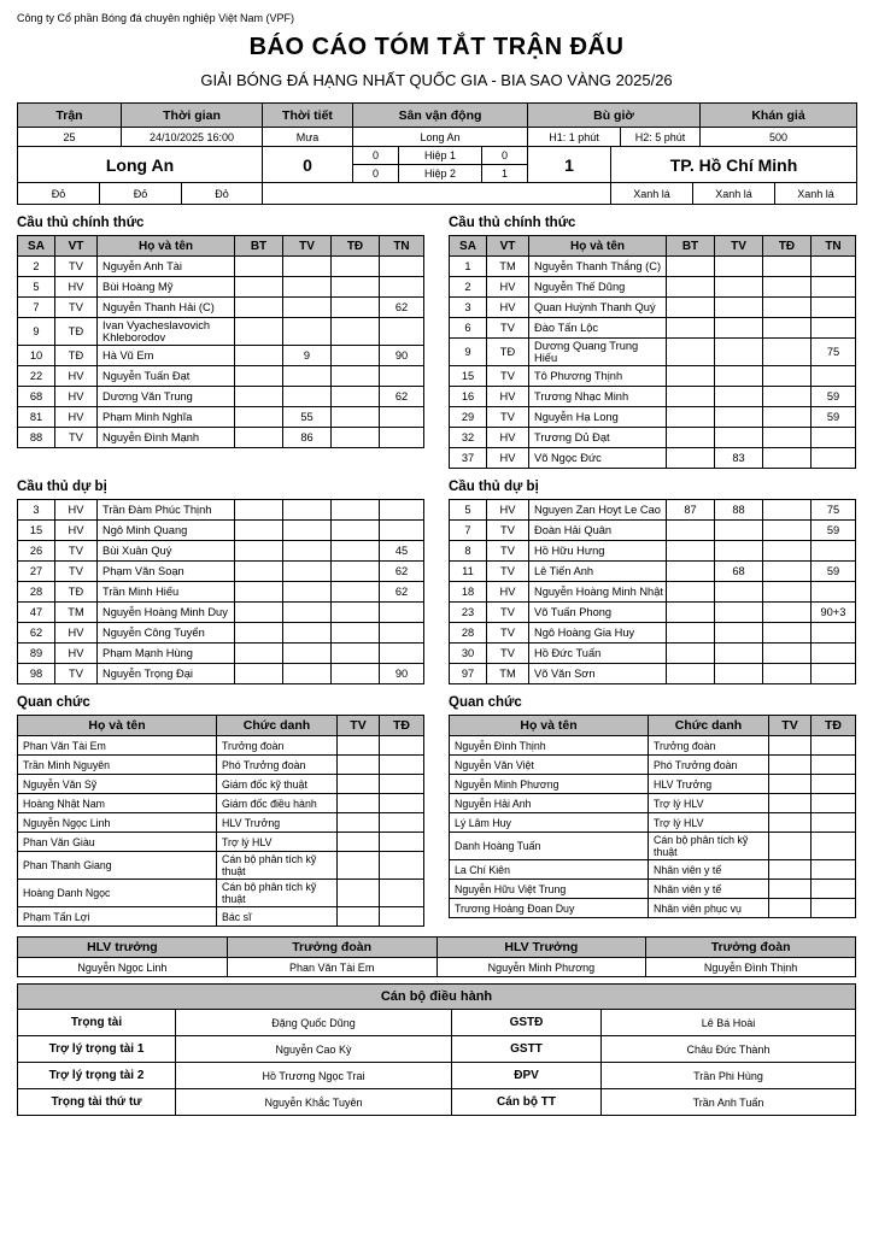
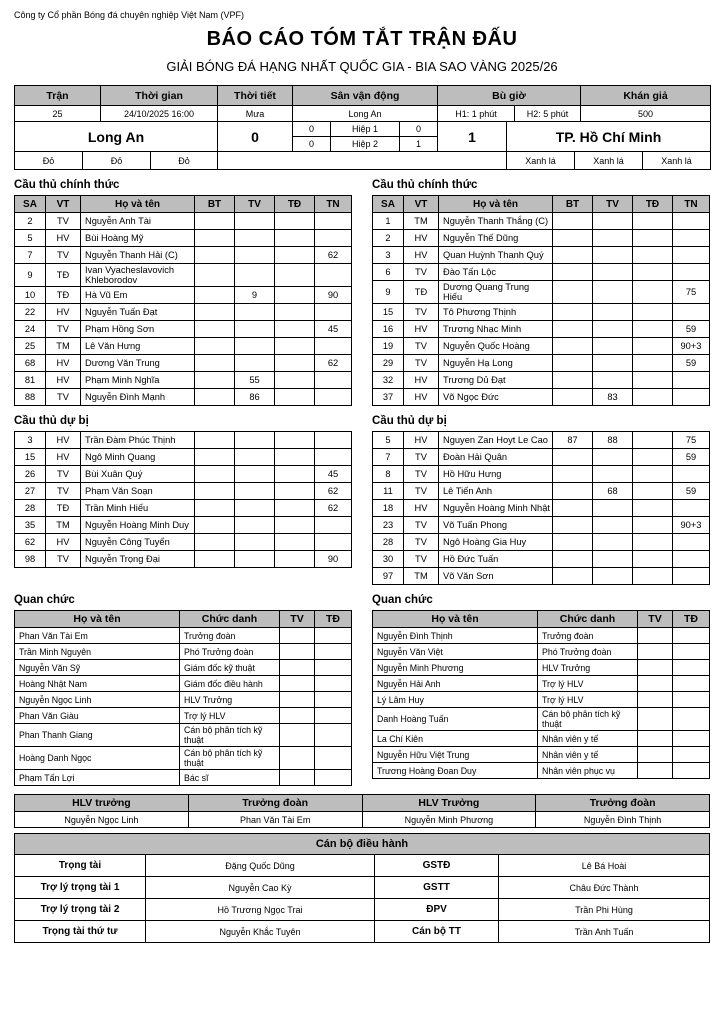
  Công ty Cổ phần Bóng đá chuyên nghiệp Việt Nam (VPF)
  BÁO CÁO TÓM TẮT TRẬN ĐẤU
  GIẢI BÓNG ĐÁ HẠNG NHẤT QUỐC GIA - BIA SAO VÀNG 2025/26
  Trận	Thời gian	Thời tiết	Sân vận động	Bù giờ	Khán giả
  25	24/10/2025 16:00	Mưa	Long An	H1: 1 phút	H2: 5 phút	500
  Long An	0
  0	Hiệp 1	0
  0	Hiệp 2	1
  			1	TP. Hồ Chí Minh
  Đỏ	Đỏ	Đỏ		Xanh lá	Xanh lá	Xanh lá
  Cầu thủ chính thức
  SA	VT	Họ và tên	BT	TV	TĐ	TN
  2	TV	Nguyễn Anh Tài
  5	HV	Bùi Hoàng Mỹ
  7	TV	Nguyễn Thanh Hải (C)				62
  9	TĐ	Ivan Vyacheslavovich Khleborodov
  10	TĐ	Hà Vũ Em		9		90
  22	HV	Nguyễn Tuấn Đạt
+ 24	TV	Phạm Hồng Sơn				45
+ 25	TM	Lê Văn Hưng
  68	HV	Dương Văn Trung				62
  81	HV	Phạm Minh Nghĩa		55
  88	TV	Nguyễn Đình Mạnh		86
  Cầu thủ chính thức
  SA	VT	Họ và tên	BT	TV	TĐ	TN
  1	TM	Nguyễn Thanh Thắng (C)
  2	HV	Nguyễn Thế Dũng
  3	HV	Quan Huỳnh Thanh Quý
  6	TV	Đào Tấn Lộc
  9	TĐ	Dương Quang Trung Hiếu				75
  15	TV	Tô Phương Thịnh
  16	HV	Trương Nhạc Minh				59
+ 19	TV	Nguyễn Quốc Hoàng				90+3
  29	TV	Nguyễn Hạ Long				59
  32	HV	Trương Dủ Đạt
  37	HV	Võ Ngọc Đức		83
  Cầu thủ dự bị
  3	HV	Trần Đàm Phúc Thịnh
  15	HV	Ngô Minh Quang
  26	TV	Bùi Xuân Quý				45
  27	TV	Phạm Văn Soạn				62
  28	TĐ	Trần Minh Hiếu				62
- 47	TM	Nguyễn Hoàng Minh Duy
+ 35	TM	Nguyễn Hoàng Minh Duy
  62	HV	Nguyễn Công Tuyển
- 89	HV	Phạm Mạnh Hùng
  98	TV	Nguyễn Trọng Đại				90
  Cầu thủ dự bị
  5	HV	Nguyen Zan Hoyt Le Cao	87	88		75
  7	TV	Đoàn Hải Quân				59
  8	TV	Hồ Hữu Hưng
  11	TV	Lê Tiến Anh		68		59
  18	HV	Nguyễn Hoàng Minh Nhật
  23	TV	Võ Tuấn Phong				90+3
  28	TV	Ngô Hoàng Gia Huy
  30	TV	Hồ Đức Tuấn
  97	TM	Võ Văn Sơn
  Quan chức
  Họ và tên	Chức danh	TV	TĐ
  Phan Văn Tài Em	Trưởng đoàn
  Trần Minh Nguyên	Phó Trưởng đoàn
  Nguyễn Văn Sỹ	Giám đốc kỹ thuật
  Hoàng Nhật Nam	Giám đốc điều hành
  Nguyễn Ngọc Linh	HLV Trưởng
  Phan Văn Giàu	Trợ lý HLV
  Phan Thanh Giang	Cán bộ phân tích kỹ thuật
  Hoàng Danh Ngọc	Cán bộ phân tích kỹ thuật
  Phạm Tấn Lợi	Bác sĩ
  Quan chức
  Họ và tên	Chức danh	TV	TĐ
  Nguyễn Đình Thịnh	Trưởng đoàn
  Nguyễn Văn Việt	Phó Trưởng đoàn
  Nguyễn Minh Phương	HLV Trưởng
  Nguyễn Hải Anh	Trợ lý HLV
  Lý Lâm Huy	Trợ lý HLV
  Danh Hoàng Tuấn	Cán bộ phân tích kỹ thuật
  La Chí Kiên	Nhân viên y tế
  Nguyễn Hữu Việt Trung	Nhân viên y tế
  Trương Hoàng Đoan Duy	Nhân viên phục vụ
  HLV trưởng	Trưởng đoàn	HLV Trưởng	Trưởng đoàn
  Nguyễn Ngọc Linh	Phan Văn Tài Em	Nguyễn Minh Phương	Nguyễn Đình Thịnh
  Cán bộ điều hành
  Trọng tài	Đặng Quốc Dũng	GSTĐ	Lê Bá Hoài
  Trợ lý trọng tài 1	Nguyễn Cao Kỳ	GSTT	Châu Đức Thành
  Trợ lý trọng tài 2	Hồ Trương Ngọc Trai	ĐPV	Trần Phi Hùng
  Trọng tài thứ tư	Nguyễn Khắc Tuyên	Cán bộ TT	Trần Anh Tuấn
